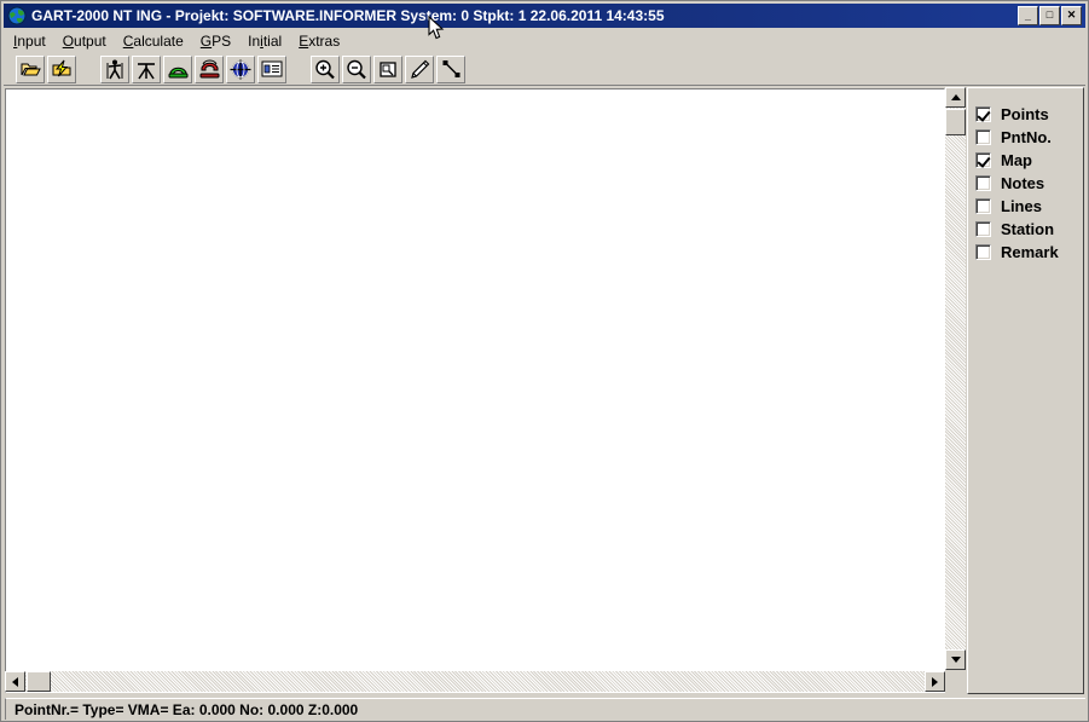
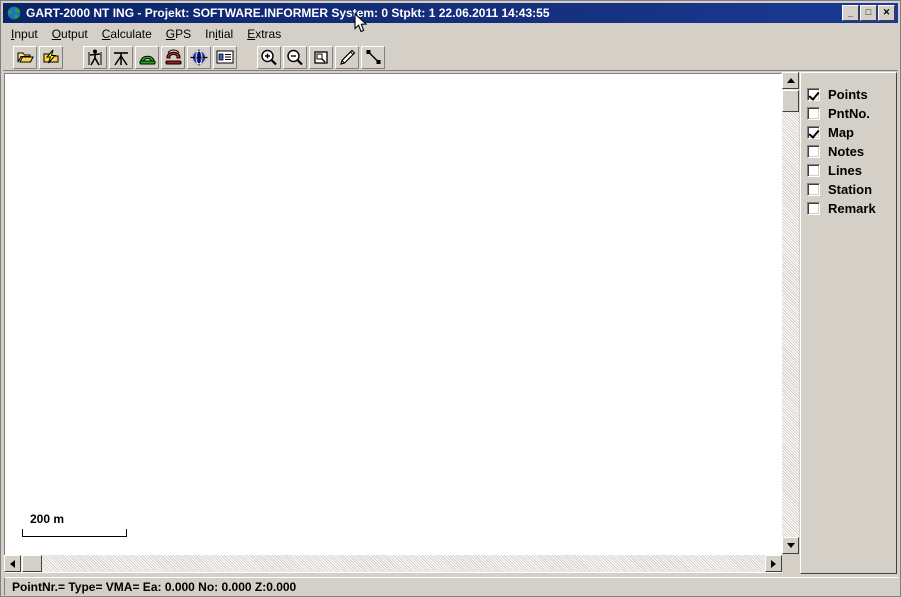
  GART-2000 NT ING - Projekt: SOFTWARE.INFORMER Sysem: 0 Stpkt: 1 22.06.2011 14:43:55
  _
  □
  ✕
  Input
  Output
  Calculate
  GPS
  Initial
  Extras
+ 200 m
  Points
  PntNo.
  Map
  Notes
  Lines
  Station
  Remark
  PointNr.= Type= VMA= Ea: 0.000 No: 0.000 Z:0.000
